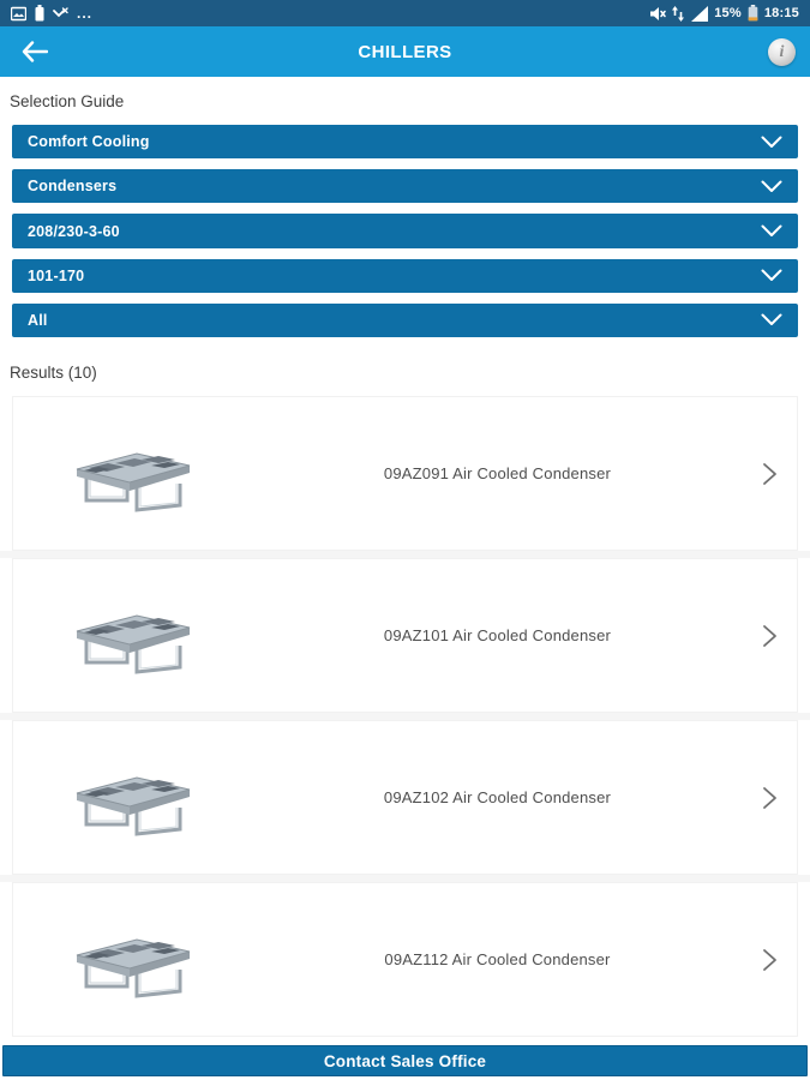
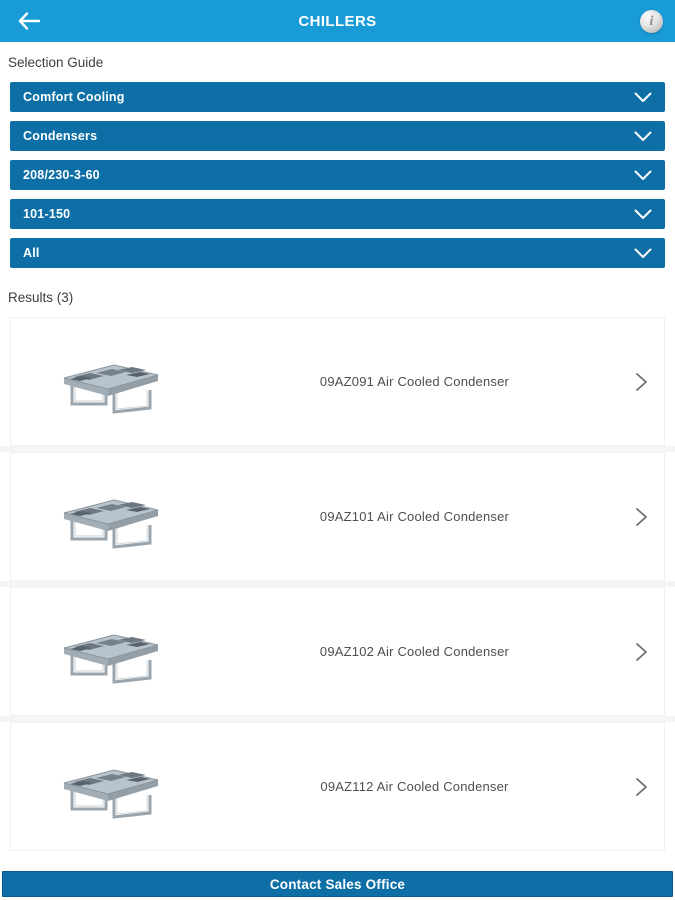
- ...
- 15%
- 18:15
  CHILLERS
  i
  Selection Guide
  Comfort Cooling
  Condensers
  208/230-3-60
- 101-170
+ 101-150
  All
- Results (10)
+ Results (3)
  09AZ091 Air Cooled Condenser
  09AZ101 Air Cooled Condenser
  09AZ102 Air Cooled Condenser
  09AZ112 Air Cooled Condenser
  Contact Sales Office
